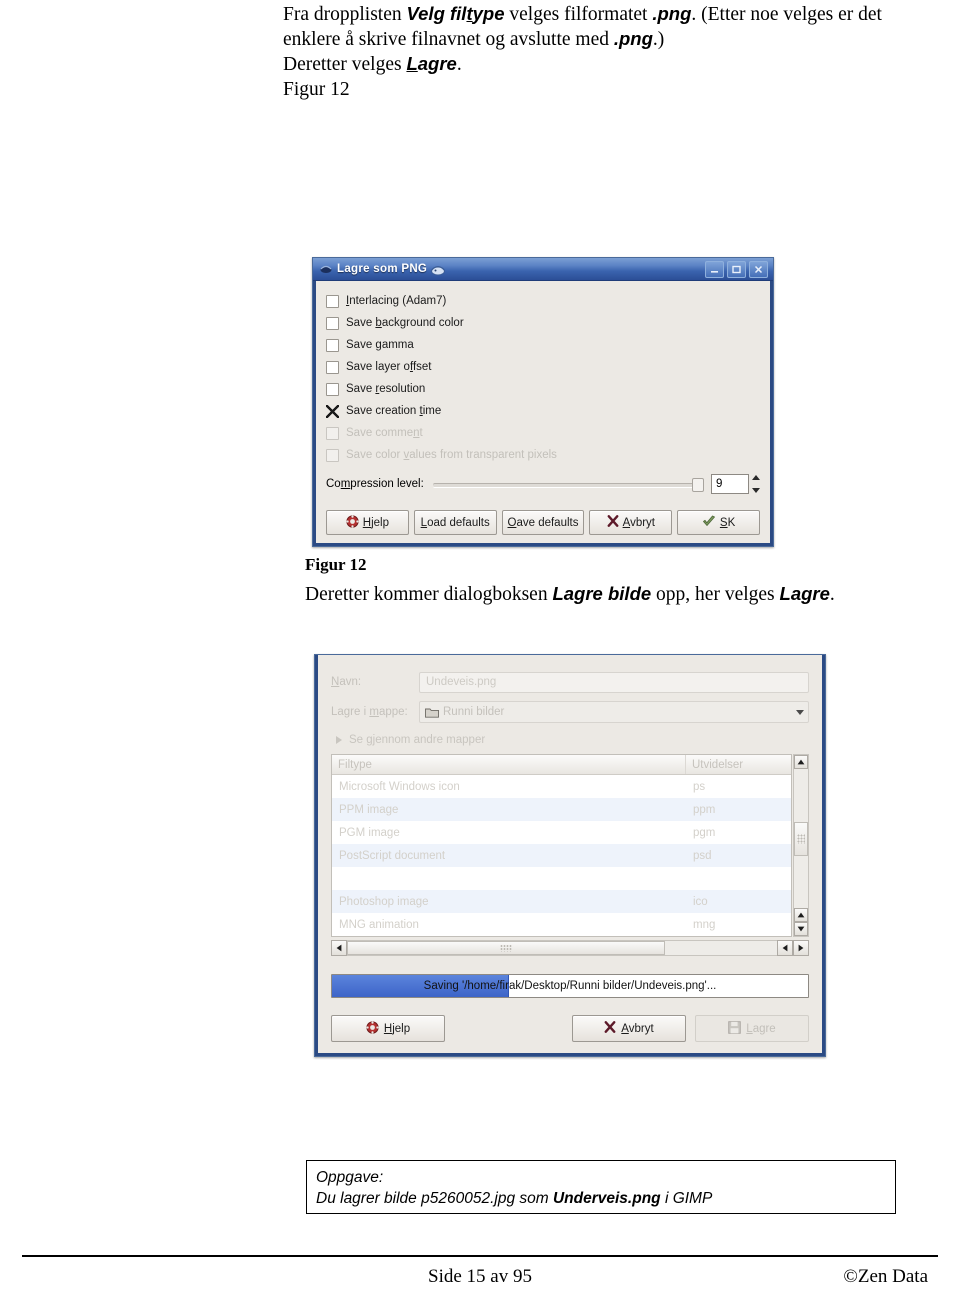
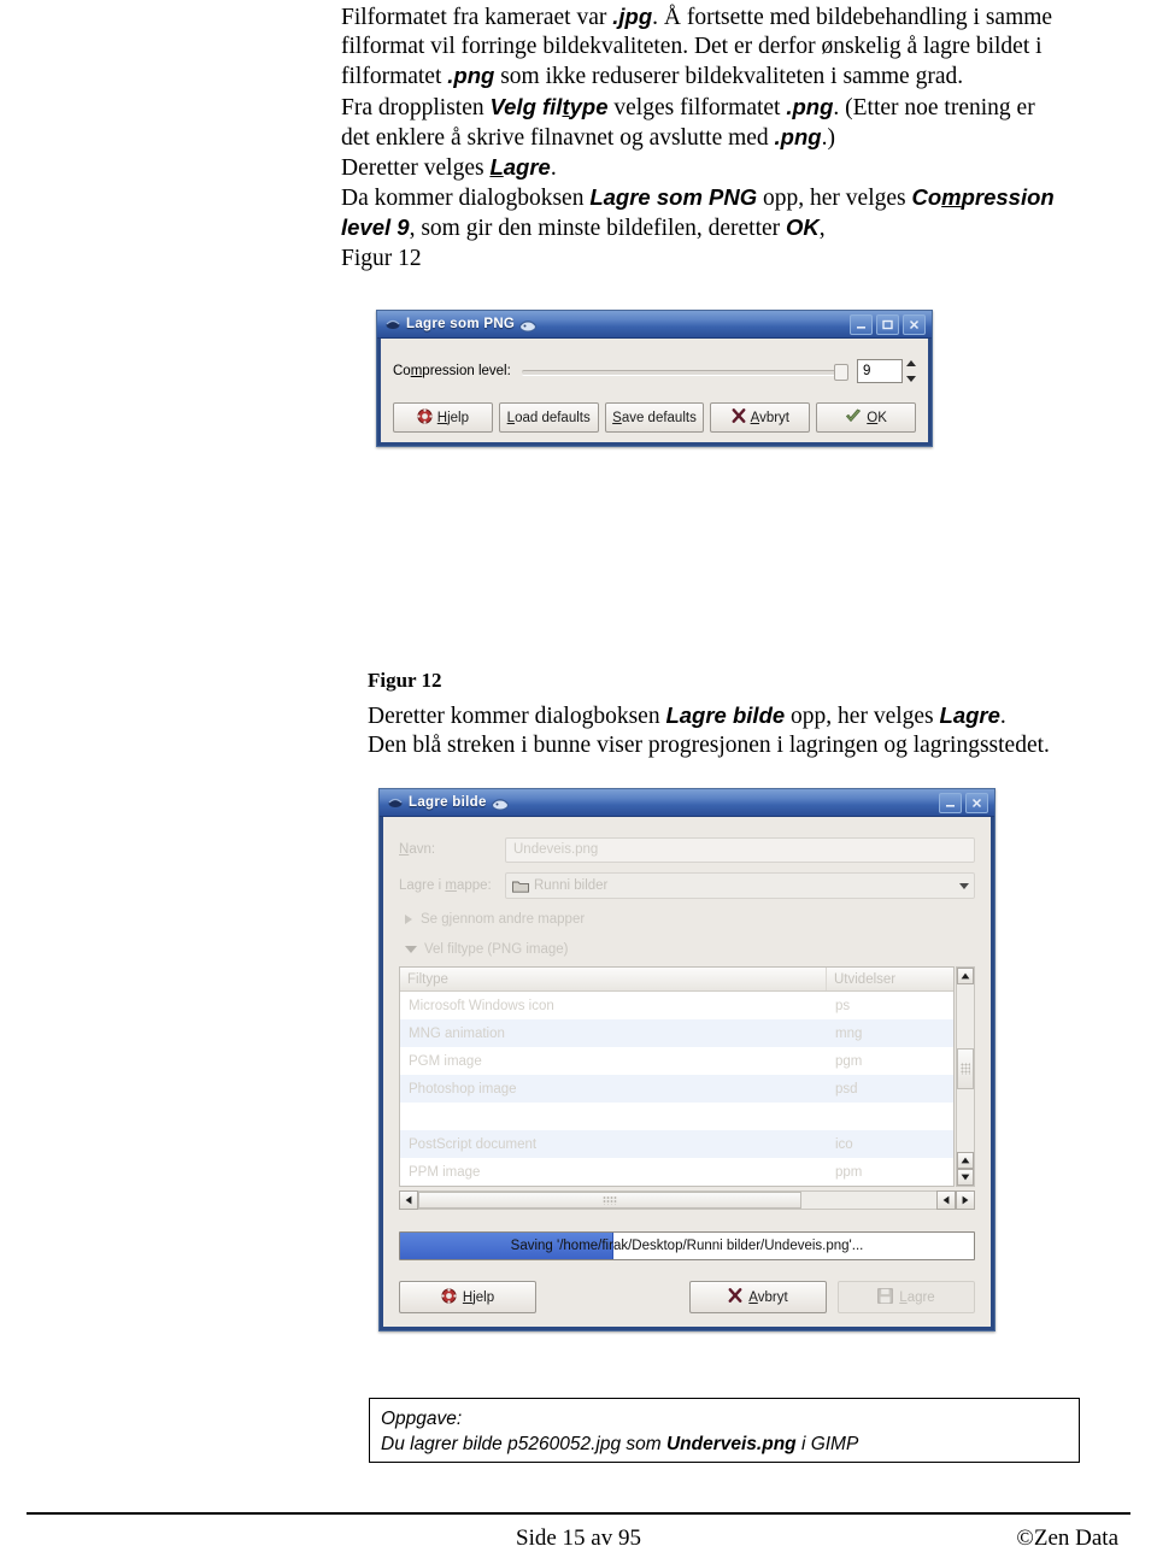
+ Filformatet fra kameraet var .jpg. Å fortsette med bildebehandling i samme filformat vil forringe bildekvaliteten. Det er derfor ønskelig å lagre bildet i filformatet .png som ikke reduserer bildekvaliteten i samme grad.
- Fra dropplisten Velg filtype velges filformatet .png. (Etter noe velges er det enklere å skrive filnavnet og avslutte med .png.)
+ Fra dropplisten Velg filtype velges filformatet .png. (Etter noe trening er det enklere å skrive filnavnet og avslutte med .png.)
  Deretter velges Lagre.
+ Da kommer dialogboksen Lagre som PNG opp, her velges Compression level 9, som gir den minste bildefilen, deretter OK,
  Figur 12
  Lagre som PNG
- Interlacing (Adam7)
- Save background color
- Save gamma
- Save layer offset
- Save resolution
- Save creation time
- Save comment
- Save color values from transparent pixels
  Compression level:
  9
  Hjelp
  Load defaults
- Oave defaults
+ Save defaults
  Avbryt
- SK
+ OK
  Figur 12
  Deretter kommer dialogboksen Lagre bilde opp, her velges Lagre.
+ Den blå streken i bunne viser progresjonen i lagringen og lagringsstedet.
+ Lagre bilde
  Navn:
  Undeveis.png
  Lagre i mappe:
  Runni bilder
  Se gjennom andre mapper
+ Vel filtype (PNG image)
  Filtype
  Utvidelser
  Microsoft Windows icon
  ps
- PPM image
+ MNG animation
- ppm
+ mng
  PGM image
  pgm
- PostScript document
+ Photoshop image
  psd
- Photoshop image
+ PostScript document
  ico
- MNG animation
+ PPM image
- mng
+ ppm
  Saving '/home/firak/Desktop/Runni bilder/Undeveis.png'...
  Hjelp
  Avbryt
  Lagre
  Oppgave:
  Du lagrer bilde p5260052.jpg som Underveis.png i GIMP
  Side 15 av 95
  ©Zen Data
